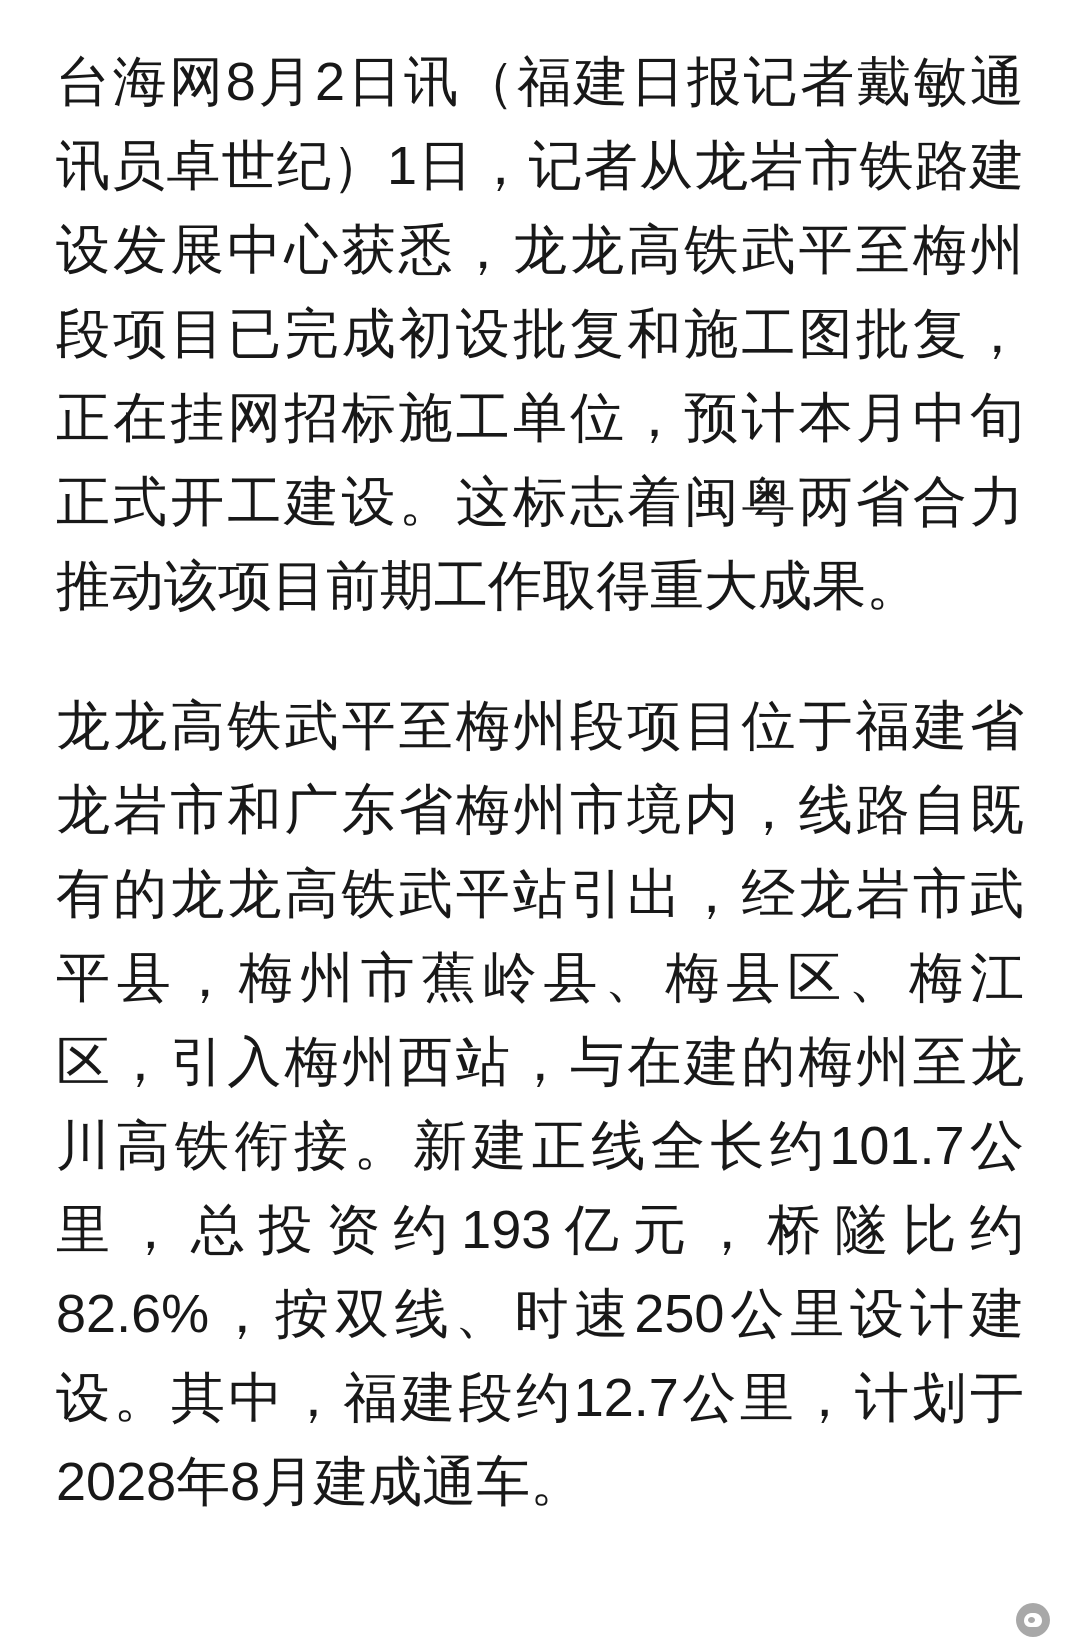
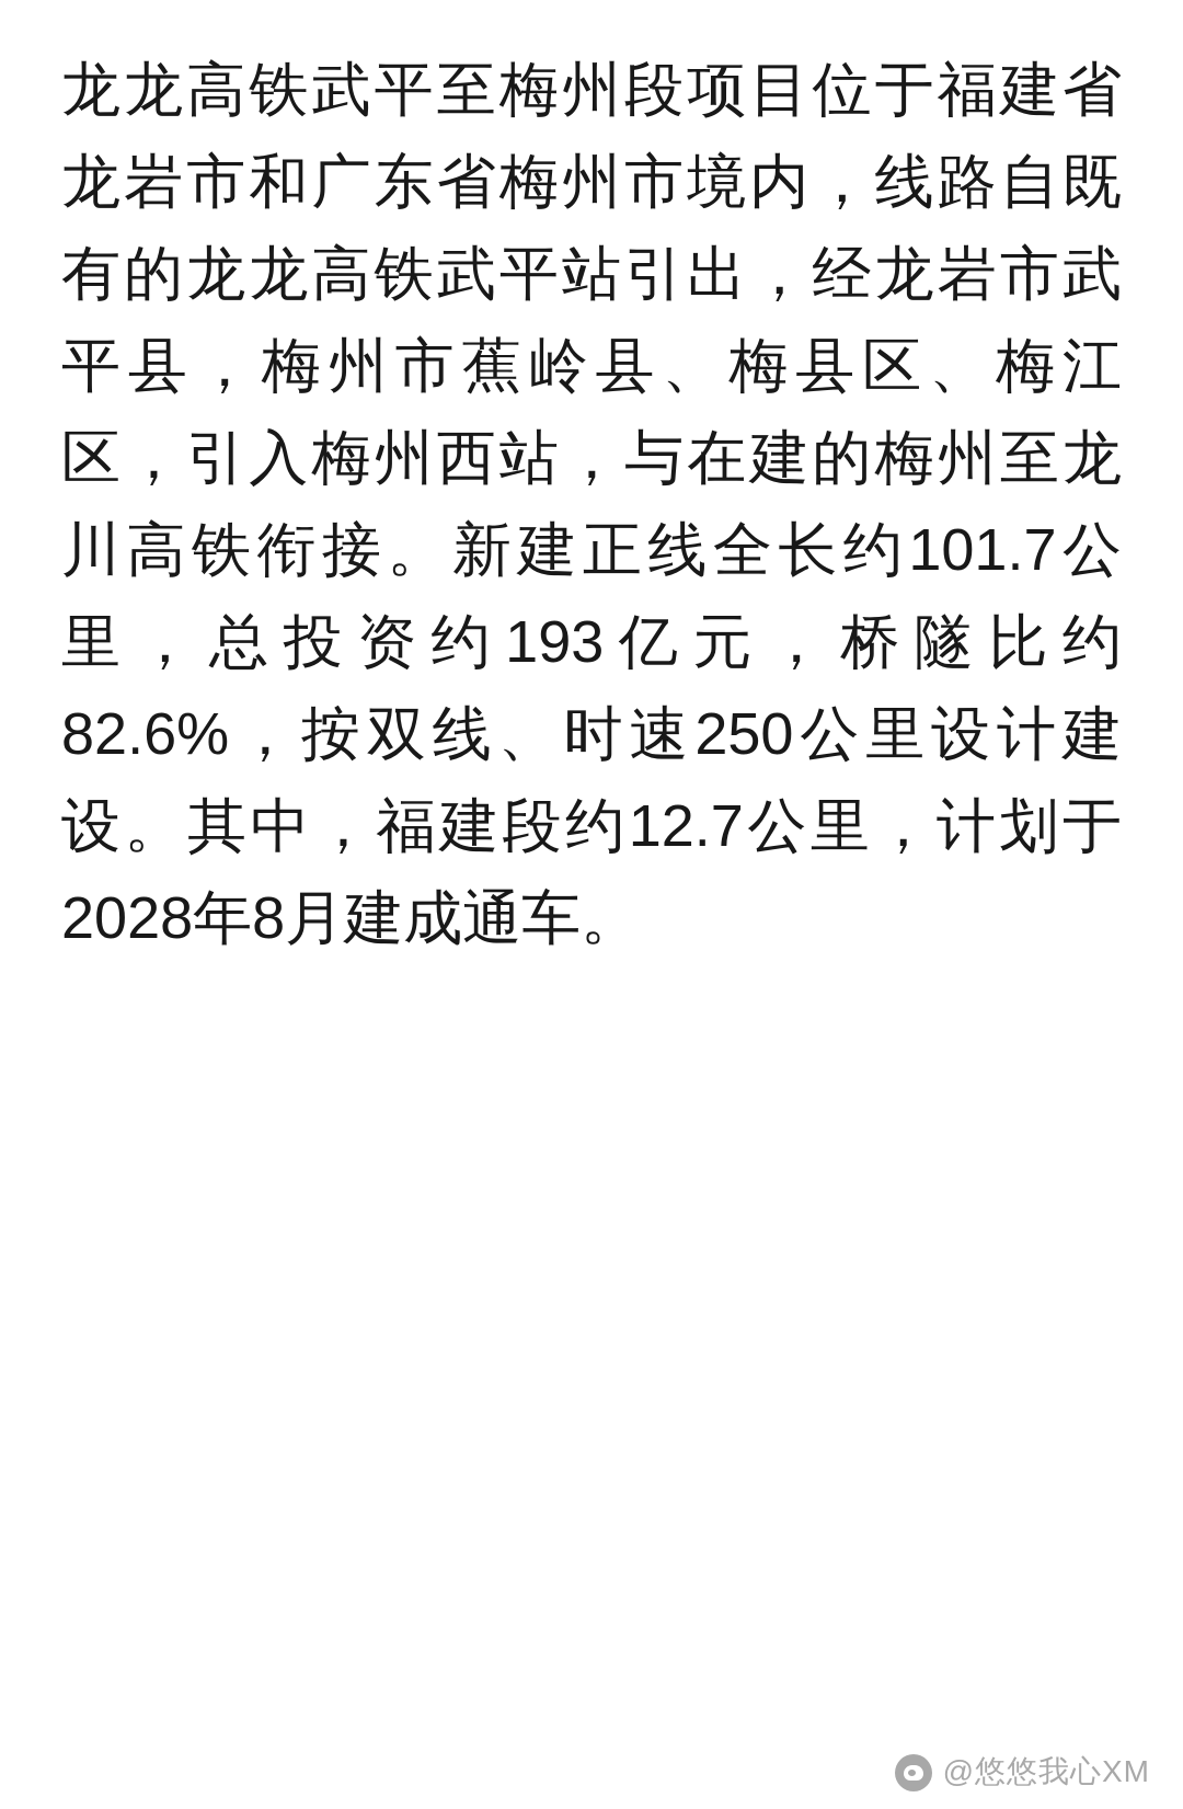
- 台海网8月2日讯（福建日报记者戴敏通讯员卓世纪）1日，记者从龙岩市铁路建设发展中心获悉，龙龙高铁武平至梅州段项目已完成初设批复和施工图批复，正在挂网招标施工单位，预计本月中旬正式开工建设。这标志着闽粤两省合力推动该项目前期工作取得重大成果。
  龙龙高铁武平至梅州段项目位于福建省龙岩市和广东省梅州市境内，线路自既有的龙龙高铁武平站引出，经龙岩市武平县，梅州市蕉岭县、梅县区、梅江区，引入梅州西站，与在建的梅州至龙川高铁衔接。新建正线全长约101.7公里，总投资约193亿元，桥隧比约82.6%，按双线、时速250公里设计建设。其中，福建段约12.7公里，计划于2028年8月建成通车。
+ @悠悠我心XM
